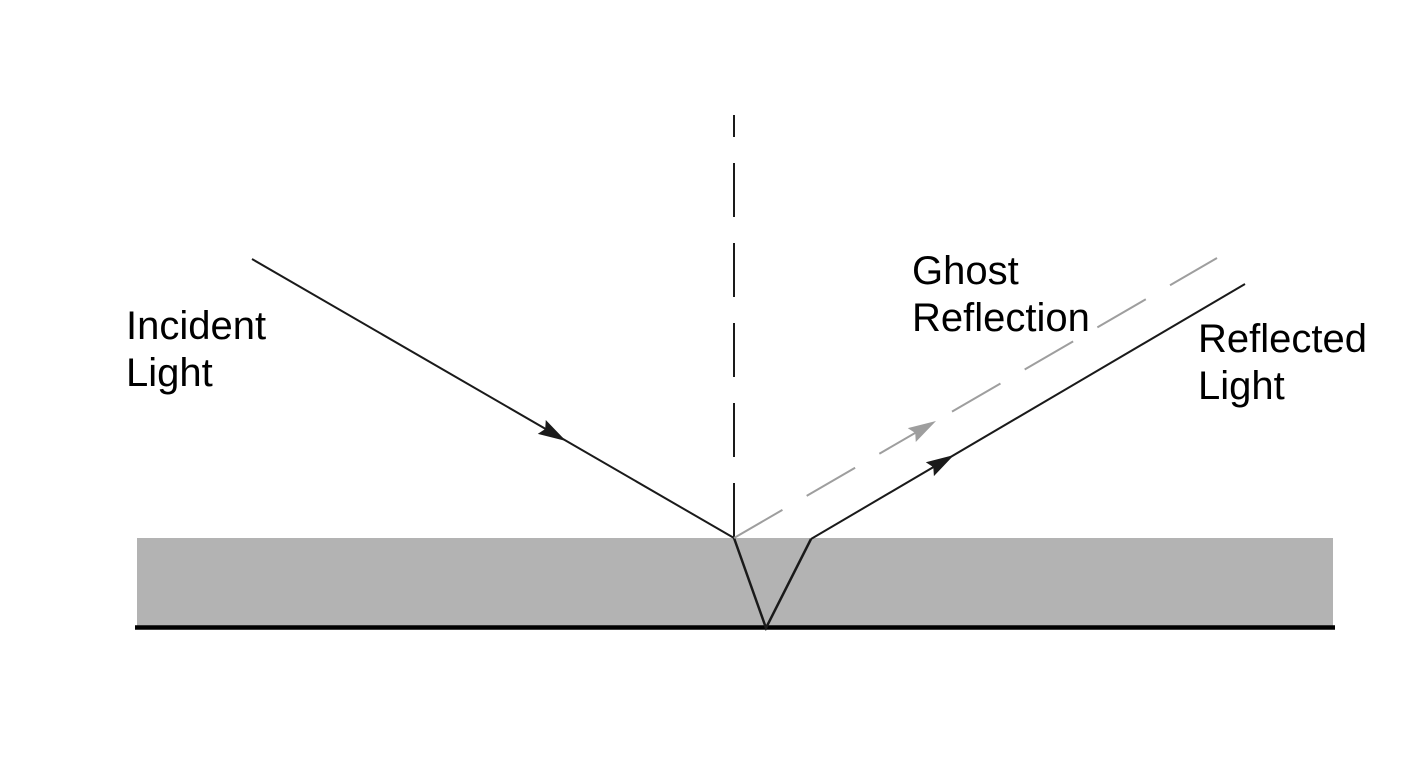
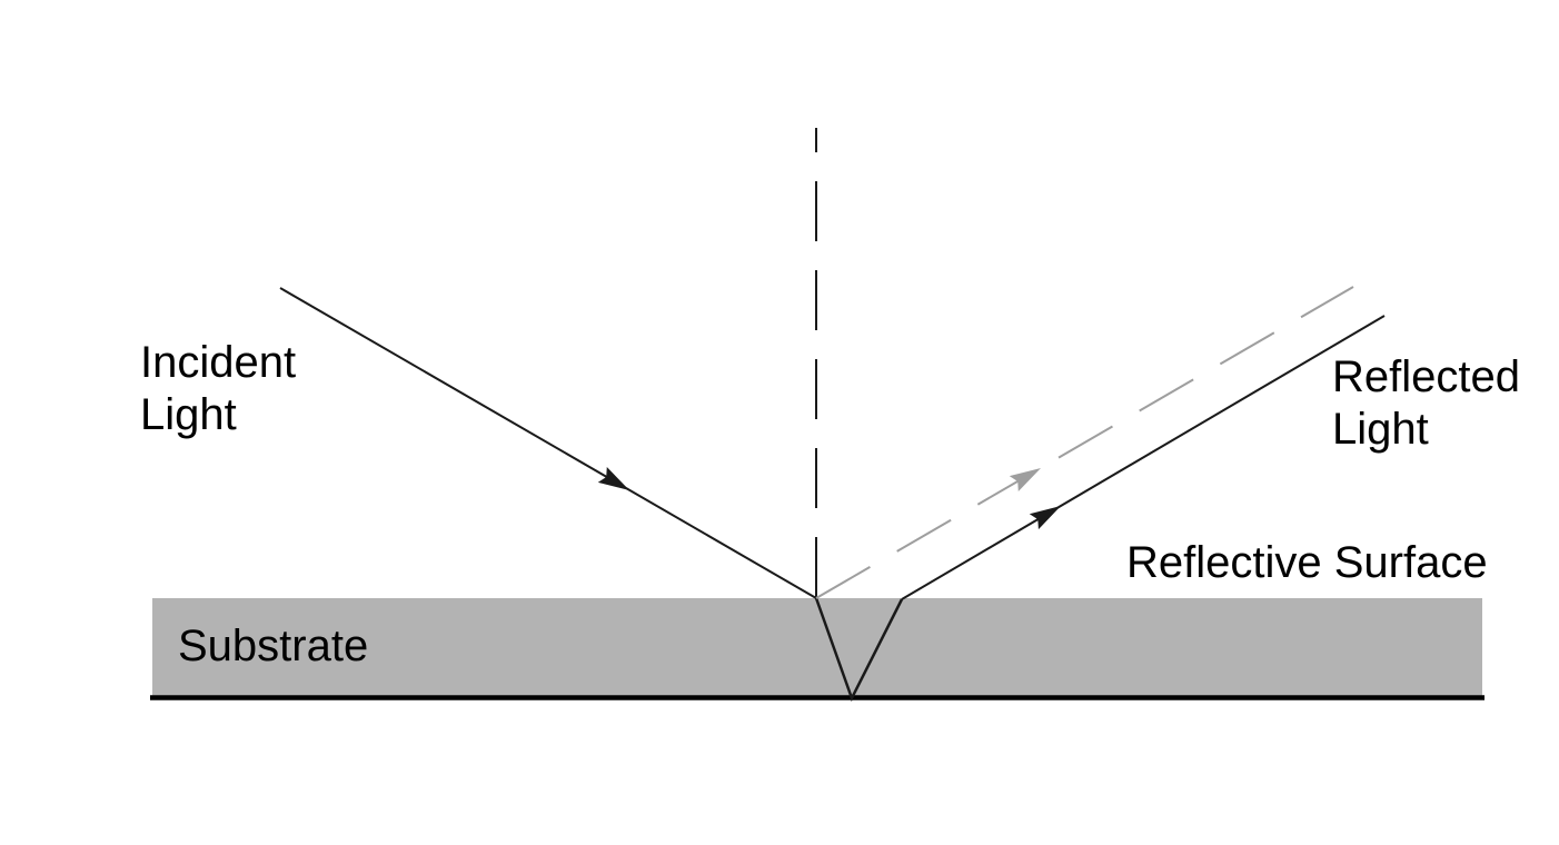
  Incident
  Light
- Ghost
- Reflection
  Reflected
  Light
+ Reflective Surface
+ Substrate
